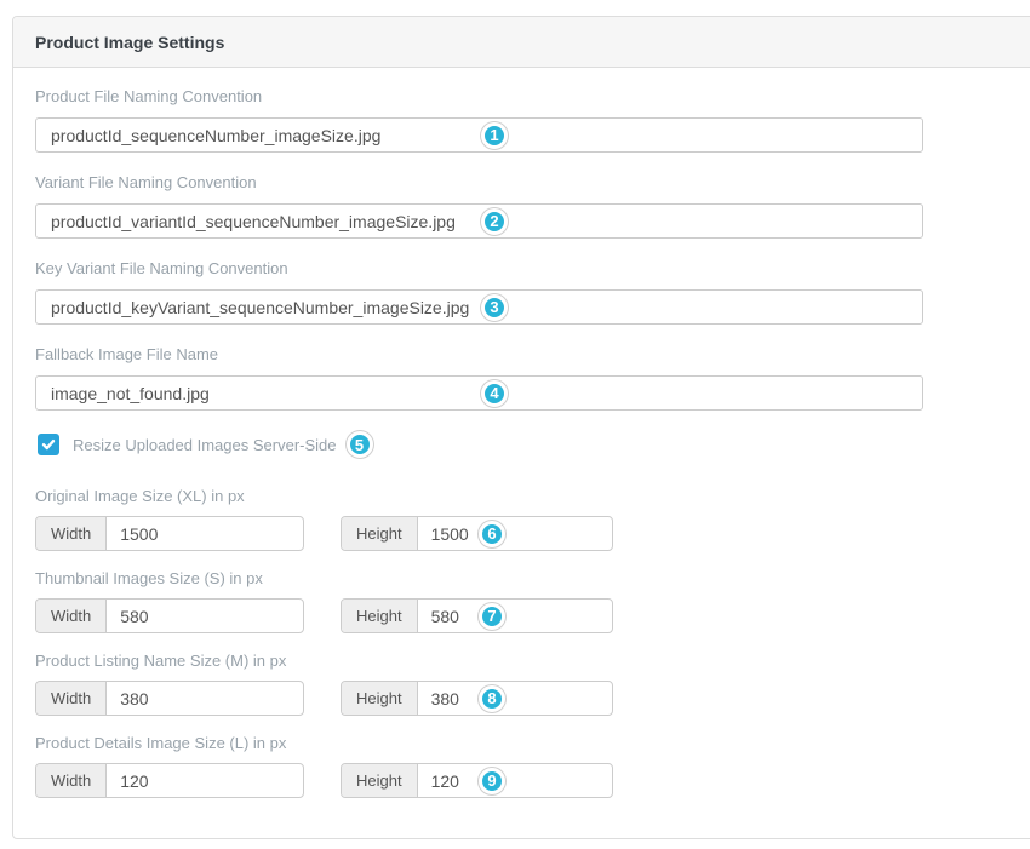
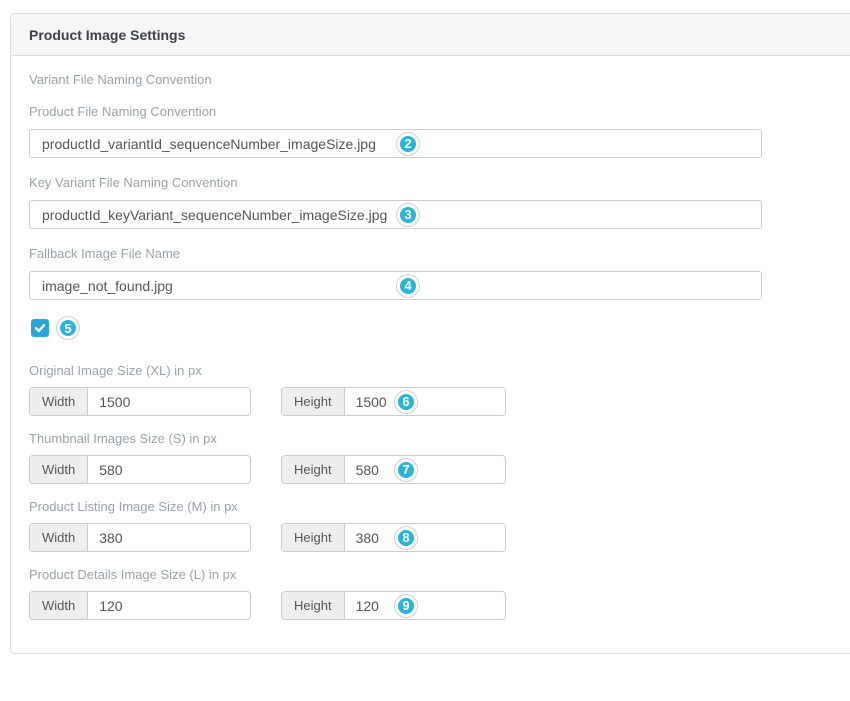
  Product Image Settings
- Product File Naming Convention
+ Variant File Naming Convention
- productId_sequenceNumber_imageSize.jpg
- 1
- Variant File Naming Convention
+ Product File Naming Convention
  productId_variantId_sequenceNumber_imageSize.jpg
  2
  Key Variant File Naming Convention
  productId_keyVariant_sequenceNumber_imageSize.jpg
  3
  Fallback Image File Name
  image_not_found.jpg
  4
- Resize Uploaded Images Server-Side
  5
  Original Image Size (XL) in px
  Width
  1500
  Height
  1500
  6
  Thumbnail Images Size (S) in px
  Width
  580
  Height
  580
  7
- Product Listing Name Size (M) in px
+ Product Listing Image Size (M) in px
  Width
  380
  Height
  380
  8
  Product Details Image Size (L) in px
  Width
  120
  Height
  120
  9
